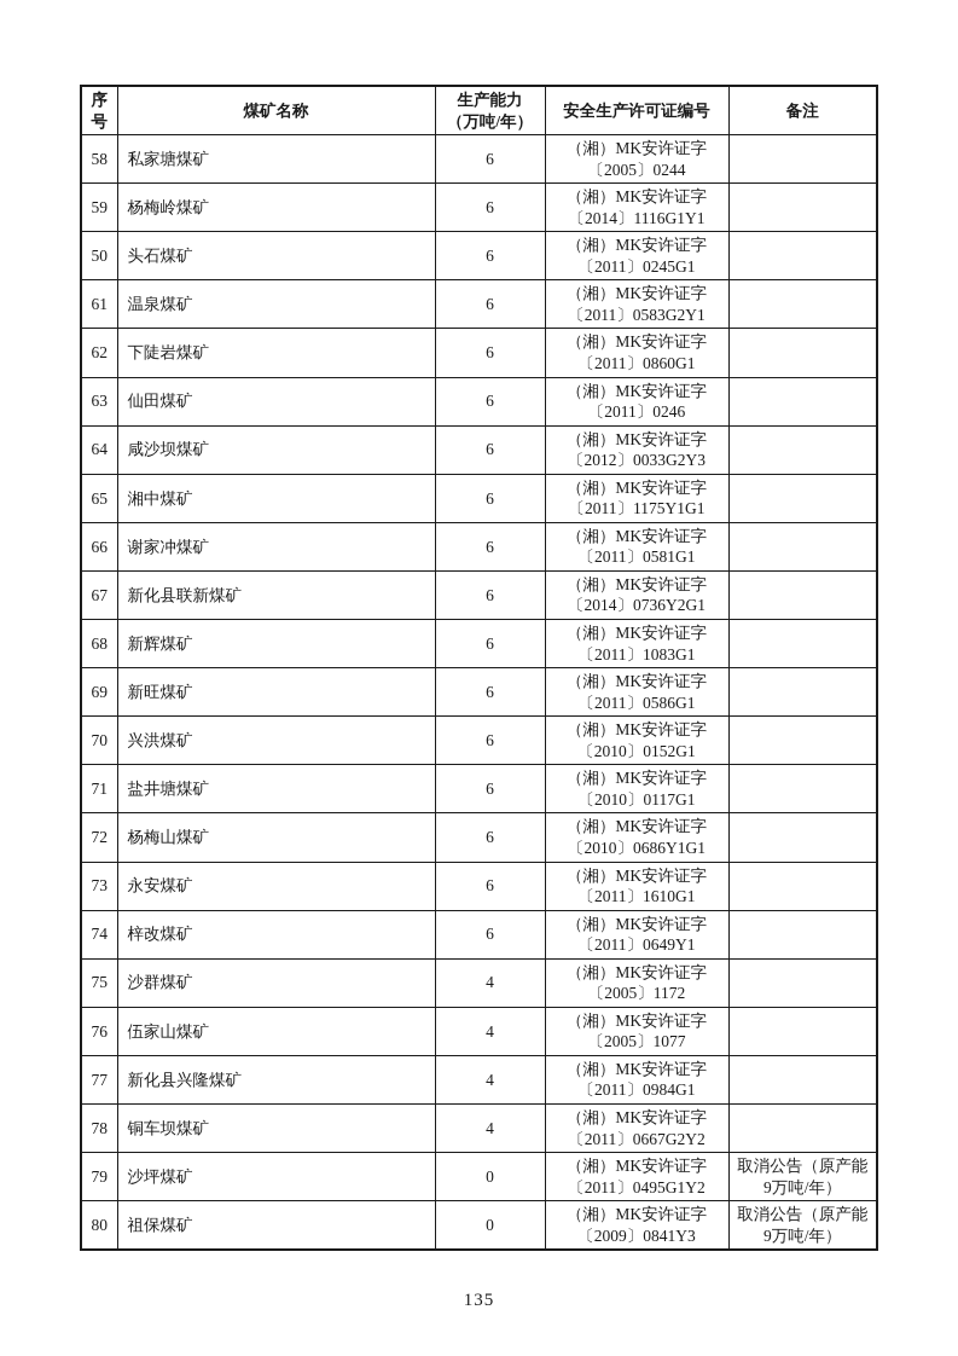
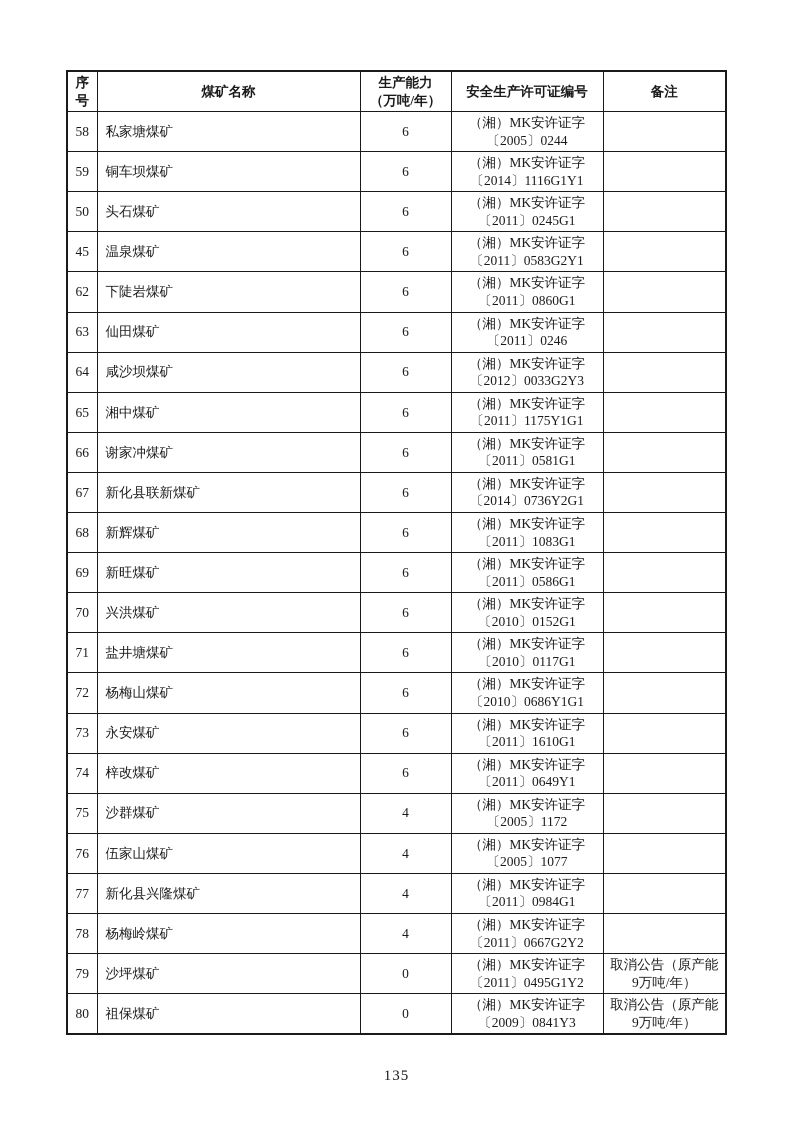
  序号	煤矿名称	生产能力 （万吨/年）	安全生产许可证编号	备注
  58	私家塘煤矿	6	（湘）MK安许证字〔2005〕0244
- 59	杨梅岭煤矿	6	（湘）MK安许证字〔2014〕1116G1Y1
+ 59	铜车坝煤矿	6	（湘）MK安许证字〔2014〕1116G1Y1
  50	头石煤矿	6	（湘）MK安许证字〔2011〕0245G1
- 61	温泉煤矿	6	（湘）MK安许证字〔2011〕0583G2Y1
+ 45	温泉煤矿	6	（湘）MK安许证字〔2011〕0583G2Y1
  62	下陡岩煤矿	6	（湘）MK安许证字〔2011〕0860G1
  63	仙田煤矿	6	（湘）MK安许证字〔2011〕0246
  64	咸沙坝煤矿	6	（湘）MK安许证字〔2012〕0033G2Y3
  65	湘中煤矿	6	（湘）MK安许证字〔2011〕1175Y1G1
  66	谢家冲煤矿	6	（湘）MK安许证字〔2011〕0581G1
  67	新化县联新煤矿	6	（湘）MK安许证字〔2014〕0736Y2G1
  68	新辉煤矿	6	（湘）MK安许证字〔2011〕1083G1
  69	新旺煤矿	6	（湘）MK安许证字〔2011〕0586G1
  70	兴洪煤矿	6	（湘）MK安许证字〔2010〕0152G1
  71	盐井塘煤矿	6	（湘）MK安许证字〔2010〕0117G1
  72	杨梅山煤矿	6	（湘）MK安许证字〔2010〕0686Y1G1
  73	永安煤矿	6	（湘）MK安许证字〔2011〕1610G1
  74	梓改煤矿	6	（湘）MK安许证字〔2011〕0649Y1
  75	沙群煤矿	4	（湘）MK安许证字〔2005〕1172
  76	伍家山煤矿	4	（湘）MK安许证字〔2005〕1077
  77	新化县兴隆煤矿	4	（湘）MK安许证字〔2011〕0984G1
- 78	铜车坝煤矿	4	（湘）MK安许证字〔2011〕0667G2Y2
+ 78	杨梅岭煤矿	4	（湘）MK安许证字〔2011〕0667G2Y2
  79	沙坪煤矿	0	（湘）MK安许证字〔2011〕0495G1Y2	取消公告（原产能9万吨/年）
  80	祖保煤矿	0	（湘）MK安许证字〔2009〕0841Y3	取消公告（原产能9万吨/年）
  135
